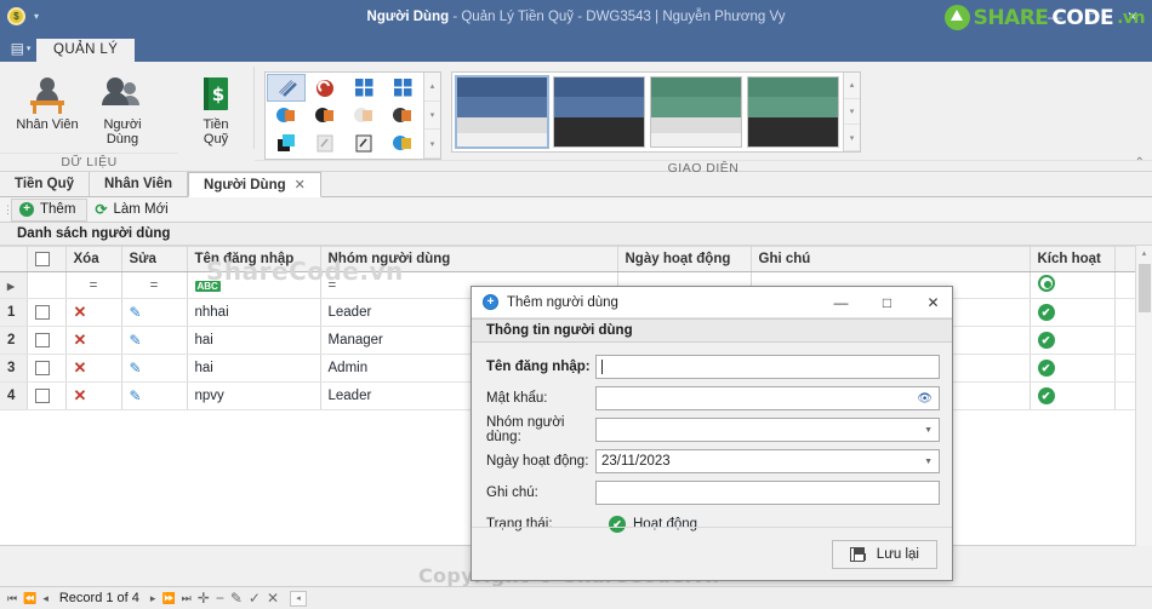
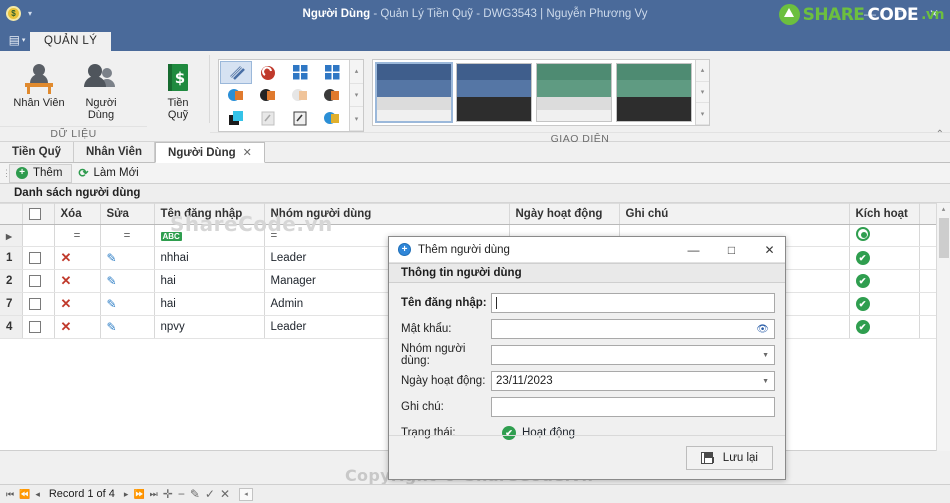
  $
  ▾
  Người Dùng - Quản Lý Tiền Quỹ - DWG3543 | Nguyễn Phương Vy
  —
  □
  ✕
  SHARE
  CODE
  .vn
  ▤
  QUẢN LÝ
  Nhân Viên
  Người Dùng
  DỮ LIỆU
  $
  Tiền Quỹ
  GIAO DIỆN
  ⌃
  Tiền Quỹ
  Nhân Viên
  Người Dùng
  ✕
  ⋮
  +
  Thêm
  ⟳
  Làm Mới
  Danh sách người dùng
  		Xóa	Sửa	Tên đăng nhập	Nhóm người dùng	Ngày hoạt động	Ghi chú	Kích hoạt
  ▸		=	=	ABC	=
  1		✕	✎	nhhai	Leader			✔
  2		✕	✎	hai	Manager			✔
- 3		✕	✎	hai	Admin			✔
+ 7		✕	✎	hai	Admin			✔
  4		✕	✎	npvy	Leader			✔
  ShareCode.vn
  +
  Thêm người dùng
  —
  □
  ✕
  Thông tin người dùng
  Tên đăng nhập:
  Mật khẩu:
  👁
  Nhóm người dùng:
  Ngày hoạt động:
  23/11/2023
  Ghi chú:
  Trạng thái:
  ✔
  Hoạt động
  Lưu lại
  ⏮
  ⏪
  ◂
  Record 1 of 4
  ▸
  ⏩
  ⏭
  ✛
  −
  ✎
  ✓
  ✕
